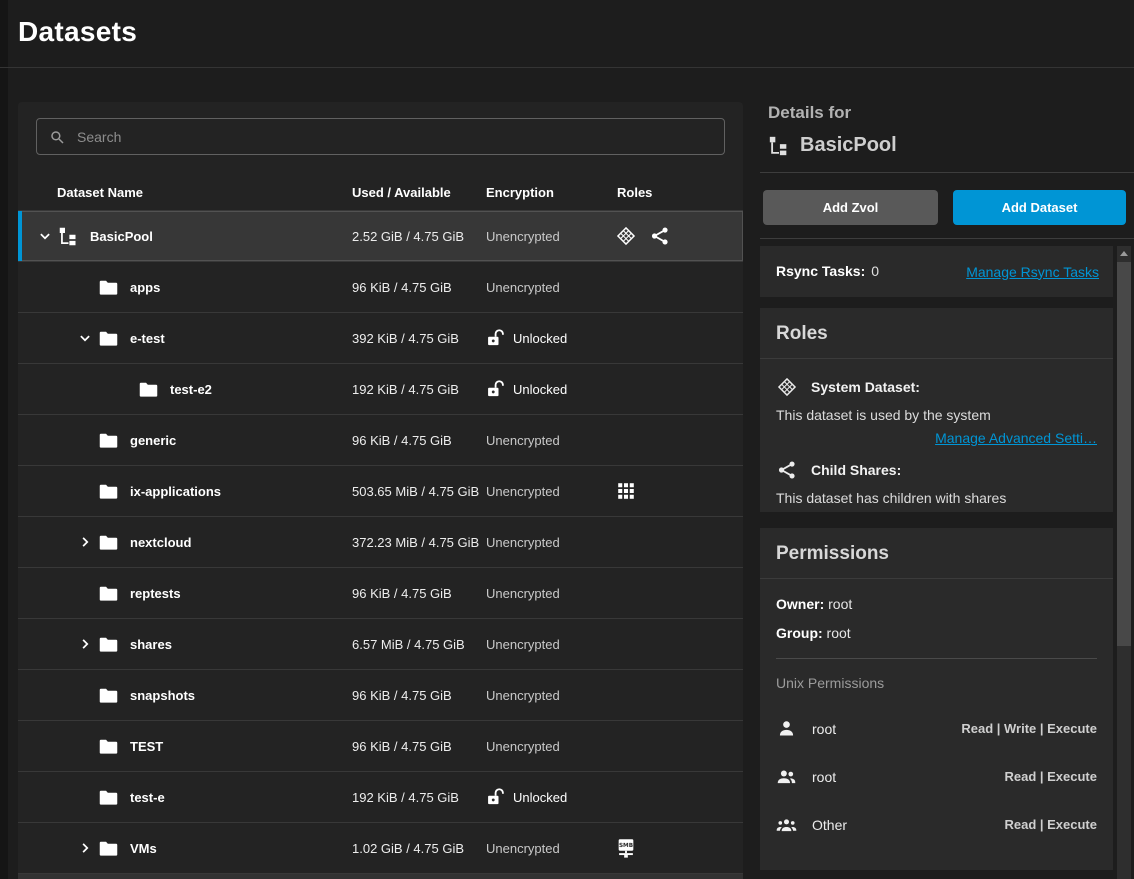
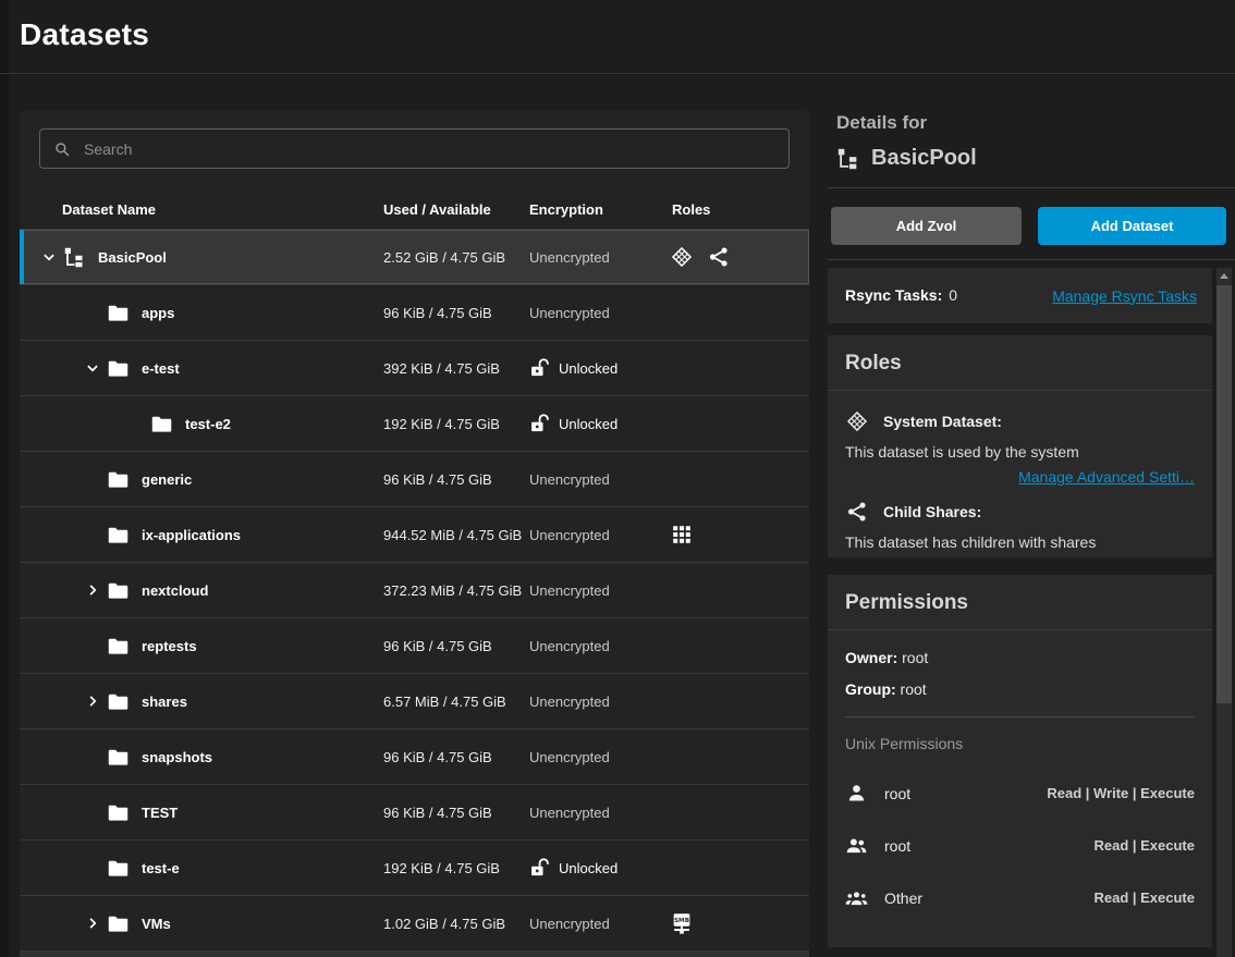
  Datasets
  Search
  Dataset Name
  Used / Available
  Encryption
  Roles
  BasicPool
  2.52 GiB / 4.75 GiB
  Unencrypted
  apps
  96 KiB / 4.75 GiB
  Unencrypted
  e-test
  392 KiB / 4.75 GiB
  Unlocked
  test-e2
  192 KiB / 4.75 GiB
  Unlocked
  generic
  96 KiB / 4.75 GiB
  Unencrypted
  ix-applications
- 503.65 MiB / 4.75 GiB
+ 944.52 MiB / 4.75 GiB
  Unencrypted
  nextcloud
  372.23 MiB / 4.75 GiB
  Unencrypted
  reptests
  96 KiB / 4.75 GiB
  Unencrypted
  shares
  6.57 MiB / 4.75 GiB
  Unencrypted
  snapshots
  96 KiB / 4.75 GiB
  Unencrypted
  TEST
  96 KiB / 4.75 GiB
  Unencrypted
  test-e
  192 KiB / 4.75 GiB
  Unlocked
  VMs
  1.02 GiB / 4.75 GiB
  Unencrypted
  Details for
  BasicPool
  Add Zvol
  Add Dataset
  Rsync Tasks: 0
  Manage Rsync Tasks
  Roles
  System Dataset:
  This dataset is used by the system
  Manage Advanced Setti…
  Child Shares:
  This dataset has children with shares
  Permissions
  Owner: root
  Group: root
  Unix Permissions
  root
  Read | Write | Execute
  root
  Read | Execute
  Other
  Read | Execute
